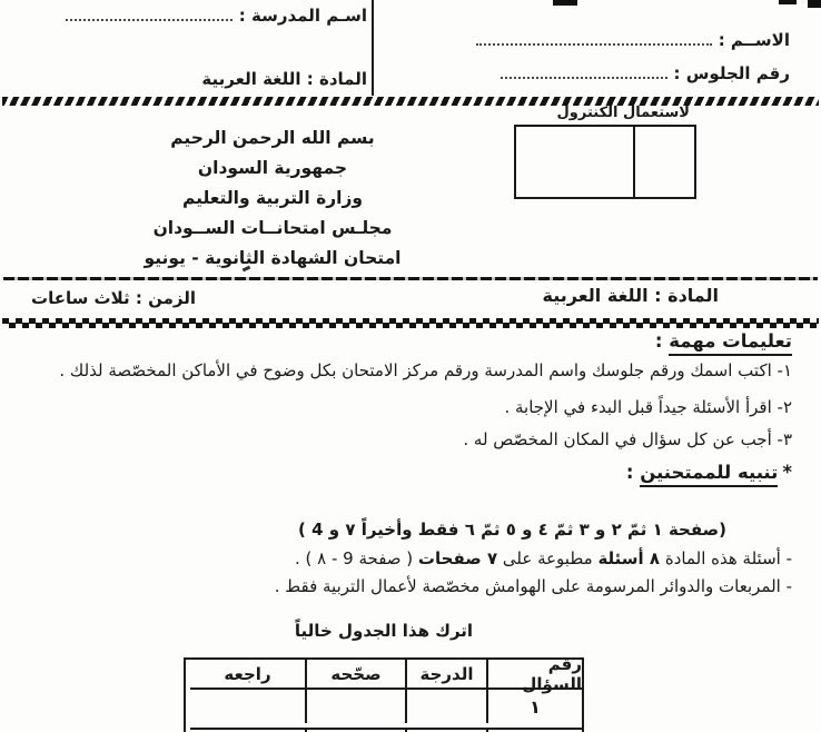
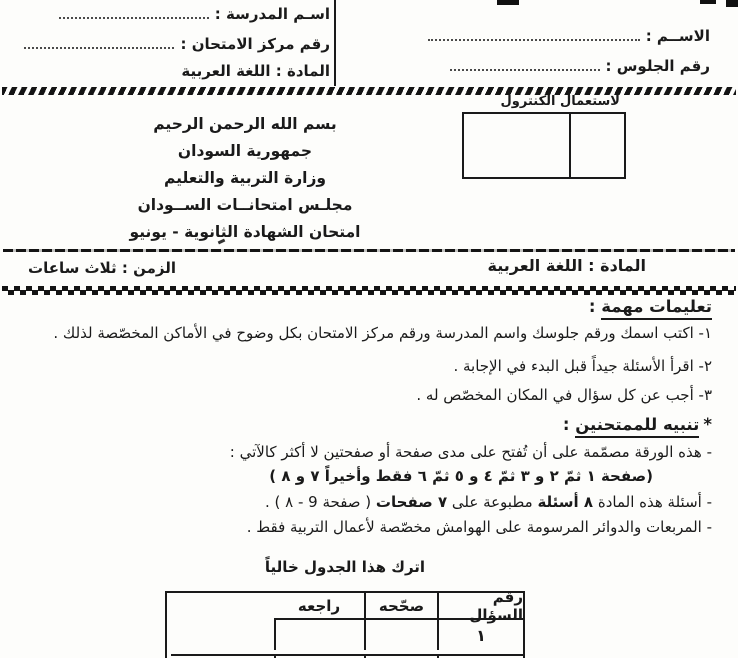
  الاســم :
  رقم الجلوس :
  اسـم المدرسة :
+ رقم مركز الامتحان :
  المادة : اللغة العربية
  لاستعمال الكنترول
  بسم الله الرحمن الرحيم
  جمهورية السودان
  وزارة التربية والتعليم
  مجلـس امتحانــات الســودان
  امتحان الشهادة الثانوية - يونيو
  المادة : اللغة العربية
  الزمن : ثلاث ساعات
  تعليمات مهمة :
  ١- اكتب اسمك ورقم جلوسك واسم المدرسة ورقم مركز الامتحان بكل وضوح في الأماكن المخصّصة لذلك .
  ٢- اقرأ الأسئلة جيداً قبل البدء في الإجابة .
  ٣- أجب عن كل سؤال في المكان المخصّص له .
  *تنبيه للممتحنين :
+ - هذه الورقة مصمّمة على أن تُفتح على مدى صفحة أو صفحتين لا أكثر كالآتي :
- (صفحة ١ ثمّ ٢ و ٣ ثمّ ٤ و ٥ ثمّ ٦ فقط وأخيراً ٧ و 4 )
+ (صفحة ١ ثمّ ٢ و ٣ ثمّ ٤ و ٥ ثمّ ٦ فقط وأخيراً ٧ و ٨ )
  - أسئلة هذه المادة ٨ أسئلة مطبوعة على ٧ صفحات ( صفحة 9 - ٨ ) .
  - المربعات والدوائر المرسومة على الهوامش مخصّصة لأعمال التربية فقط .
  اترك هذا الجدول خالياً
  رقم السؤال
- الدرجة
  صحّحه
  راجعه
  ١
